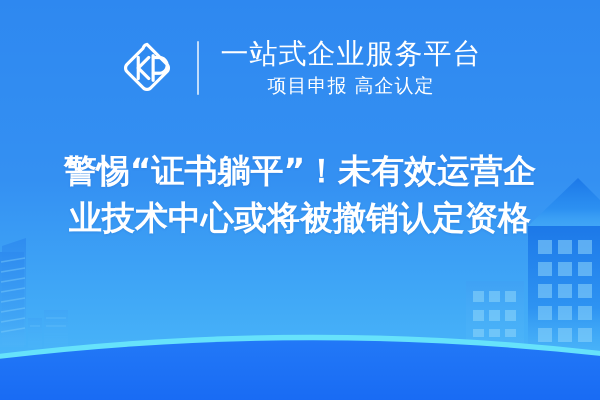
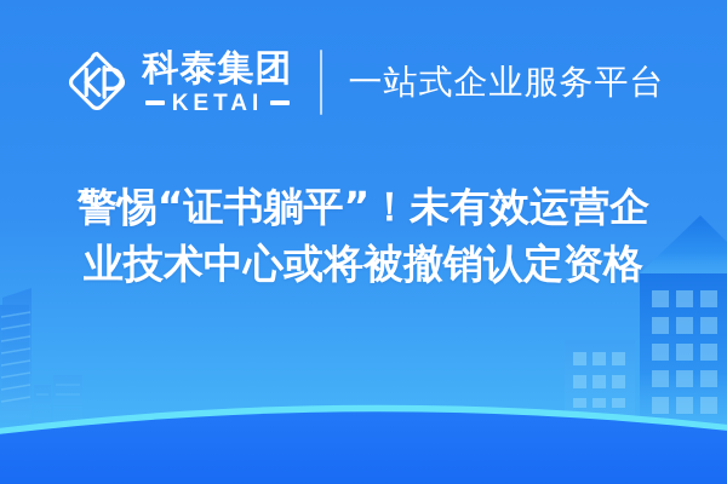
+ 科泰集团
+ KETAI
  一站式企业服务平台
- 项目申报 高企认定
  警惕“证书躺平”！未有效运营企
  业技术中心或将被撤销认定资格
